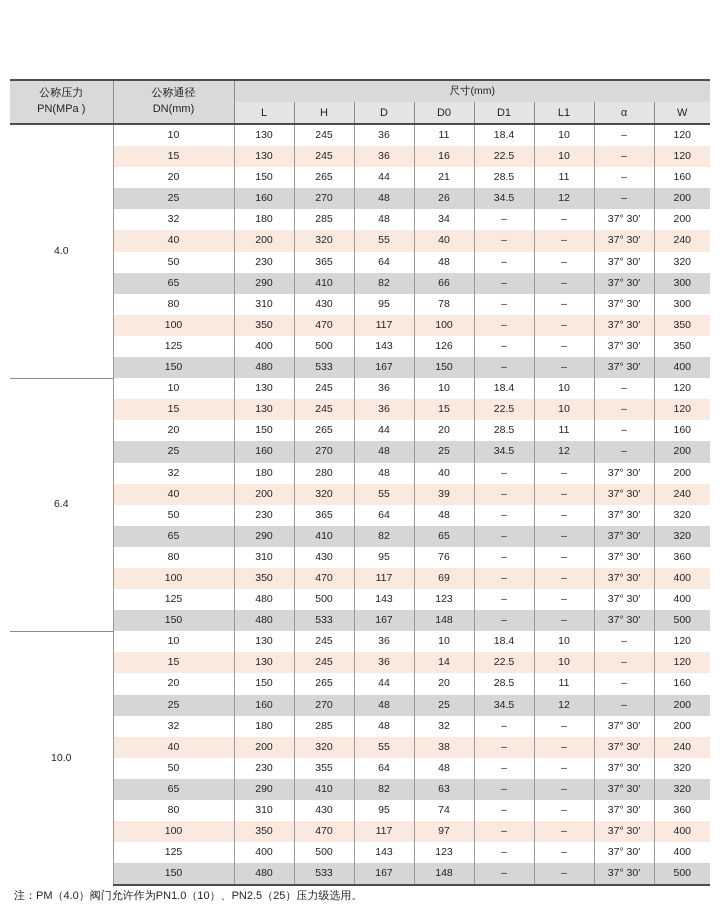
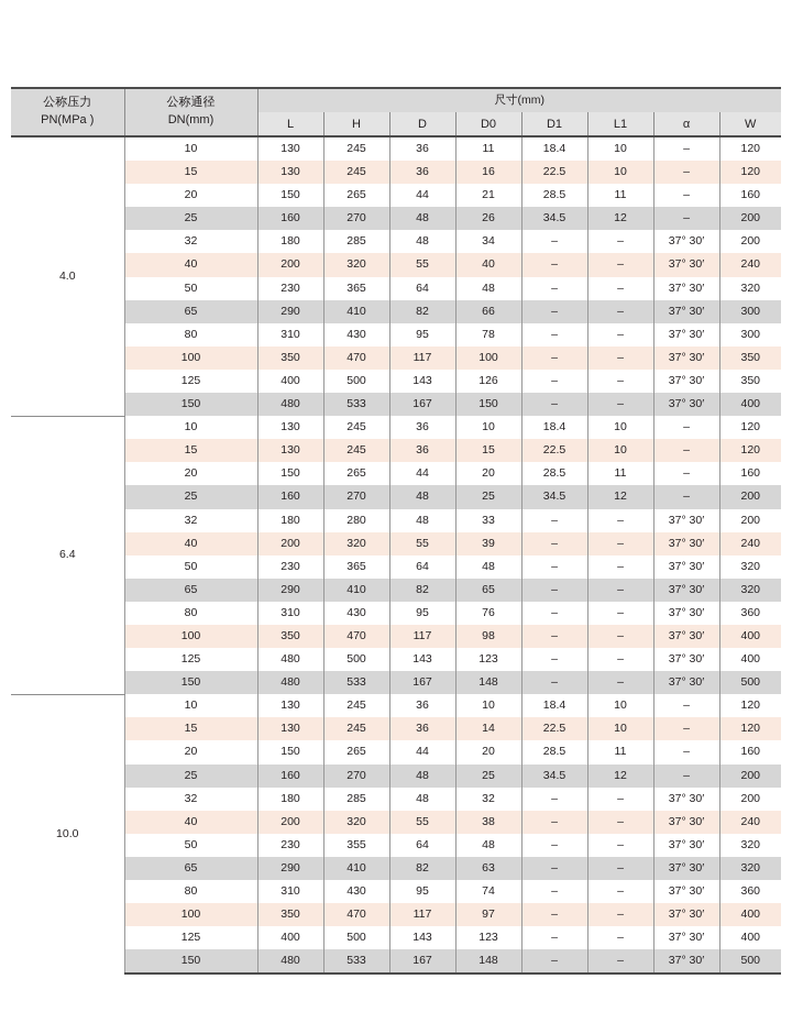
  公称压力 PN(MPa )	公称通径 DN(mm)	尺寸(mm)
  L	H	D	D0	D1	L1	α	W
  4.0	10	130	245	36	11	18.4	10	–	120
  15	130	245	36	16	22.5	10	–	120
  20	150	265	44	21	28.5	11	–	160
  25	160	270	48	26	34.5	12	–	200
  32	180	285	48	34	–	–	37° 30′	200
  40	200	320	55	40	–	–	37° 30′	240
  50	230	365	64	48	–	–	37° 30′	320
  65	290	410	82	66	–	–	37° 30′	300
  80	310	430	95	78	–	–	37° 30′	300
  100	350	470	117	100	–	–	37° 30′	350
  125	400	500	143	126	–	–	37° 30′	350
  150	480	533	167	150	–	–	37° 30′	400
  6.4	10	130	245	36	10	18.4	10	–	120
  15	130	245	36	15	22.5	10	–	120
  20	150	265	44	20	28.5	11	–	160
  25	160	270	48	25	34.5	12	–	200
- 32	180	280	48	40	–	–	37° 30′	200
+ 32	180	280	48	33	–	–	37° 30′	200
  40	200	320	55	39	–	–	37° 30′	240
  50	230	365	64	48	–	–	37° 30′	320
  65	290	410	82	65	–	–	37° 30′	320
  80	310	430	95	76	–	–	37° 30′	360
- 100	350	470	117	69	–	–	37° 30′	400
+ 100	350	470	117	98	–	–	37° 30′	400
  125	480	500	143	123	–	–	37° 30′	400
  150	480	533	167	148	–	–	37° 30′	500
  10.0	10	130	245	36	10	18.4	10	–	120
  15	130	245	36	14	22.5	10	–	120
  20	150	265	44	20	28.5	11	–	160
  25	160	270	48	25	34.5	12	–	200
  32	180	285	48	32	–	–	37° 30′	200
  40	200	320	55	38	–	–	37° 30′	240
  50	230	355	64	48	–	–	37° 30′	320
  65	290	410	82	63	–	–	37° 30′	320
  80	310	430	95	74	–	–	37° 30′	360
  100	350	470	117	97	–	–	37° 30′	400
  125	400	500	143	123	–	–	37° 30′	400
  150	480	533	167	148	–	–	37° 30′	500
- 注：PM（4.0）阀门允许作为PN1.0（10）、PN2.5（25）压力级选用。
